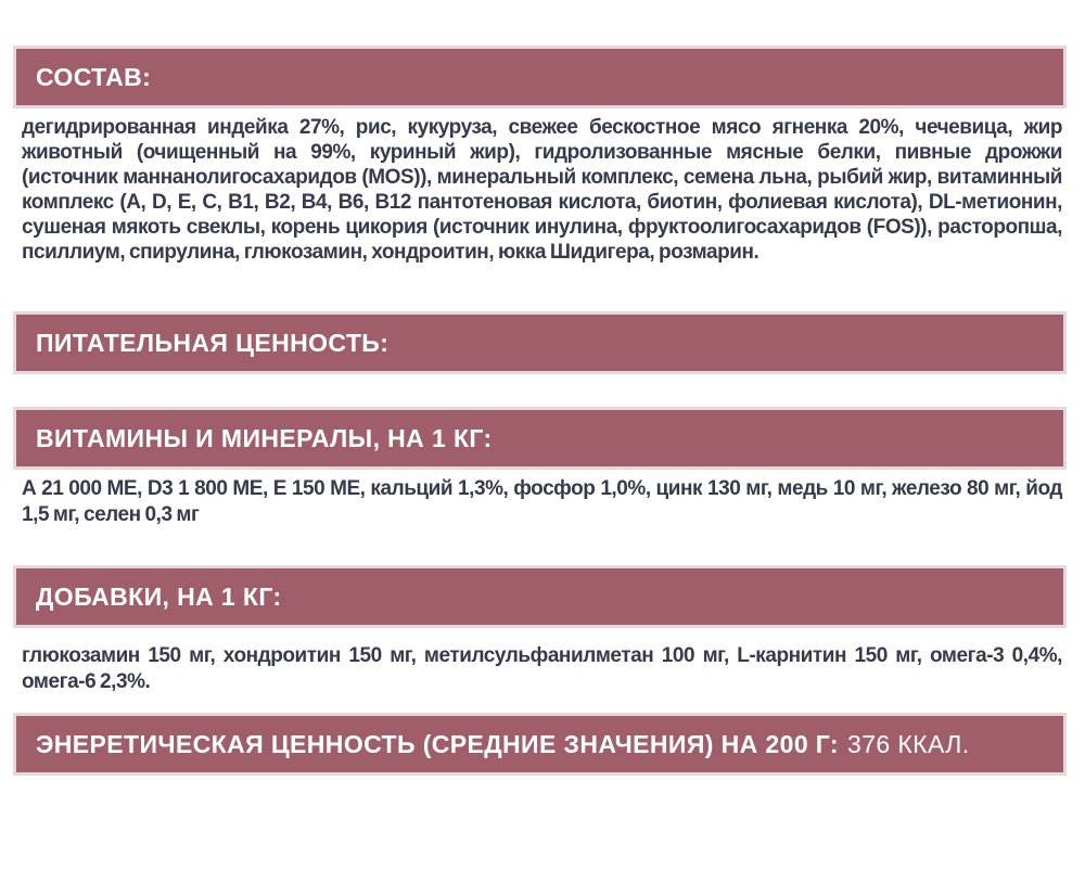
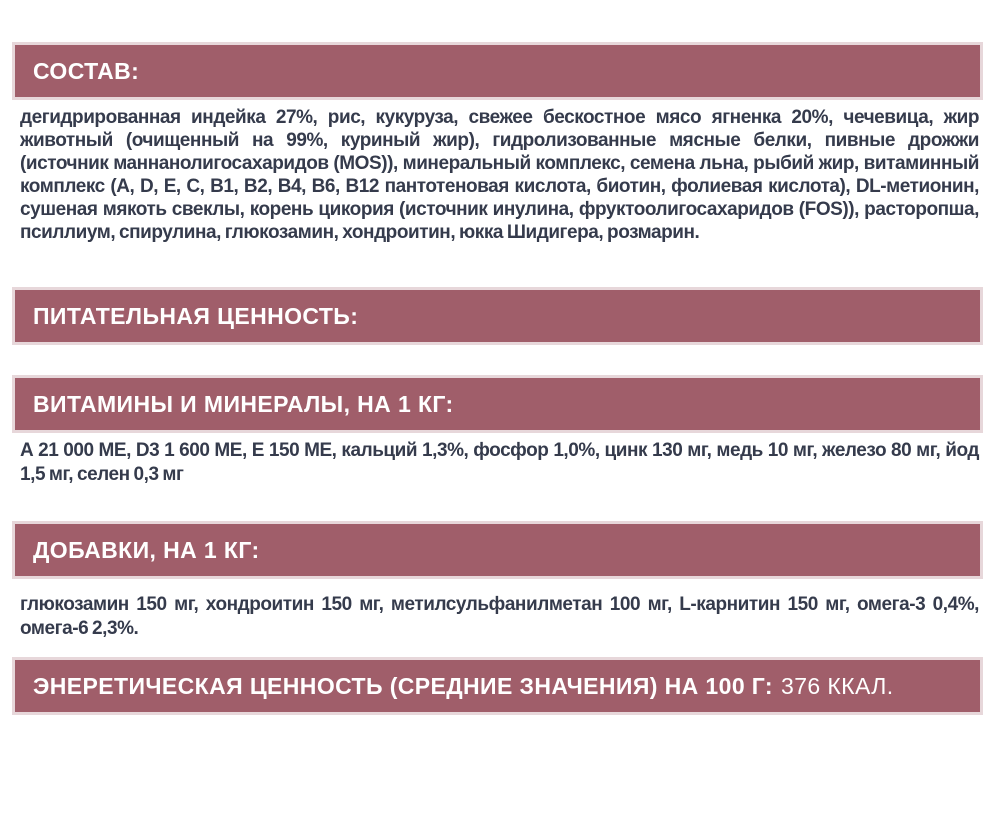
  СОСТАВ:
  дегидрированная индейка 27%, рис, кукуруза, свежее бескостное мясо ягненка 20%, чечевица, жир животный (очищенный на 99%, куриный жир), гидролизованные мясные белки, пивные дрожжи (источник маннанолигосахаридов (MOS)), минеральный комплекс, семена льна, рыбий жир, витаминный комплекс (A, D, E, C, B1, B2, B4, B6, B12 пантотеновая кислота, биотин, фолиевая кислота), DL-метионин, сушеная мякоть свеклы, корень цикория (источник инулина, фруктоолигосахаридов (FOS)), расторопша, псиллиум, спирулина, глюкозамин, хондроитин, юкка Шидигера, розмарин.
  ПИТАТЕЛЬНАЯ ЦЕННОСТЬ:
  ВИТАМИНЫ И МИНЕРАЛЫ, НА 1 КГ:
- А 21 000 МЕ, D3 1 800 МЕ, Е 150 МЕ, кальций 1,3%, фосфор 1,0%, цинк 130 мг, медь 10 мг, железо 80 мг, йод 1,5 мг, селен 0,3 мг
+ А 21 000 МЕ, D3 1 600 МЕ, Е 150 МЕ, кальций 1,3%, фосфор 1,0%, цинк 130 мг, медь 10 мг, железо 80 мг, йод 1,5 мг, селен 0,3 мг
  ДОБАВКИ, НА 1 КГ:
  глюкозамин 150 мг, хондроитин 150 мг, метилсульфанилметан 100 мг, L-карнитин 150 мг, омега-3 0,4%, омега-6 2,3%.
- ЭНЕРЕТИЧЕСКАЯ ЦЕННОСТЬ (СРЕДНИЕ ЗНАЧЕНИЯ) НА 200 Г:
+ ЭНЕРЕТИЧЕСКАЯ ЦЕННОСТЬ (СРЕДНИЕ ЗНАЧЕНИЯ) НА 100 Г:
  376 ККАЛ.
